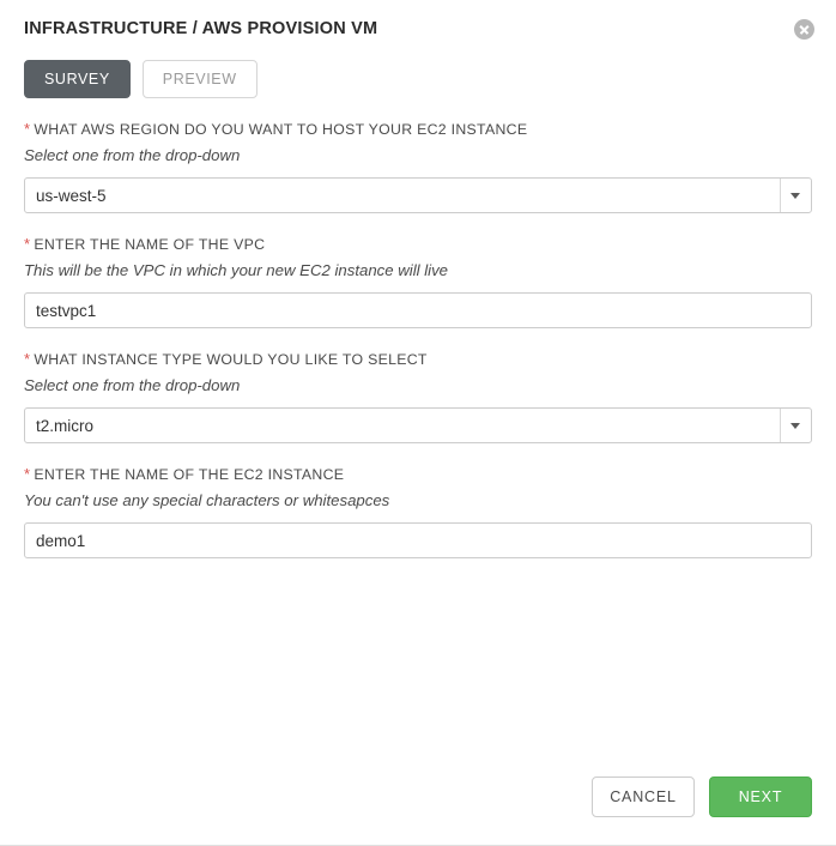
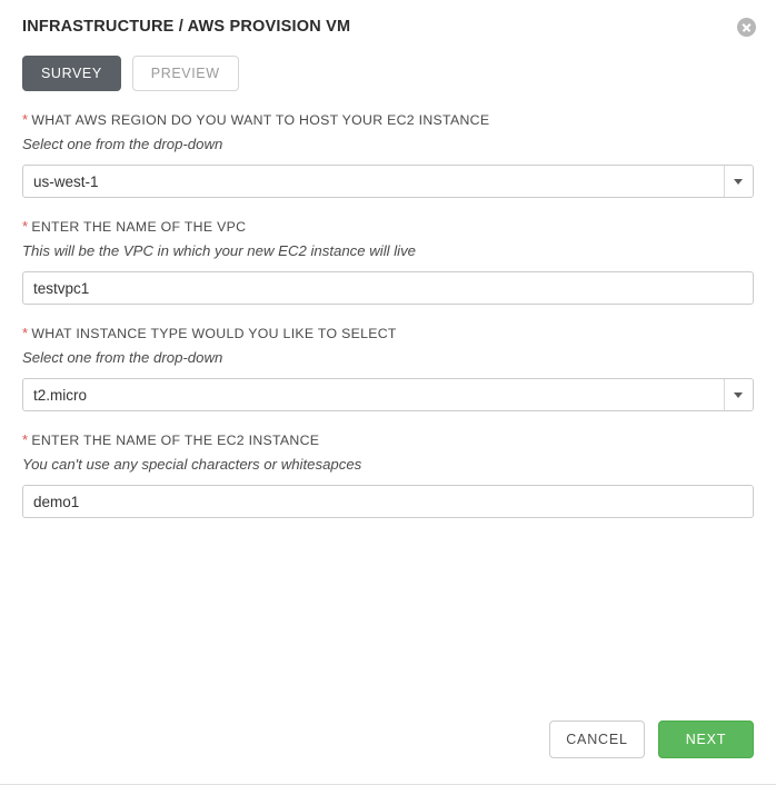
  INFRASTRUCTURE / AWS PROVISION VM
  SURVEY
  PREVIEW
  * WHAT AWS REGION DO YOU WANT TO HOST YOUR EC2 INSTANCE
  Select one from the drop-down
- us-west-5
+ us-west-1
  * ENTER THE NAME OF THE VPC
  This will be the VPC in which your new EC2 instance will live
  testvpc1
  * WHAT INSTANCE TYPE WOULD YOU LIKE TO SELECT
  Select one from the drop-down
  t2.micro
  * ENTER THE NAME OF THE EC2 INSTANCE
  You can't use any special characters or whitesapces
  demo1
  CANCEL
  NEXT
